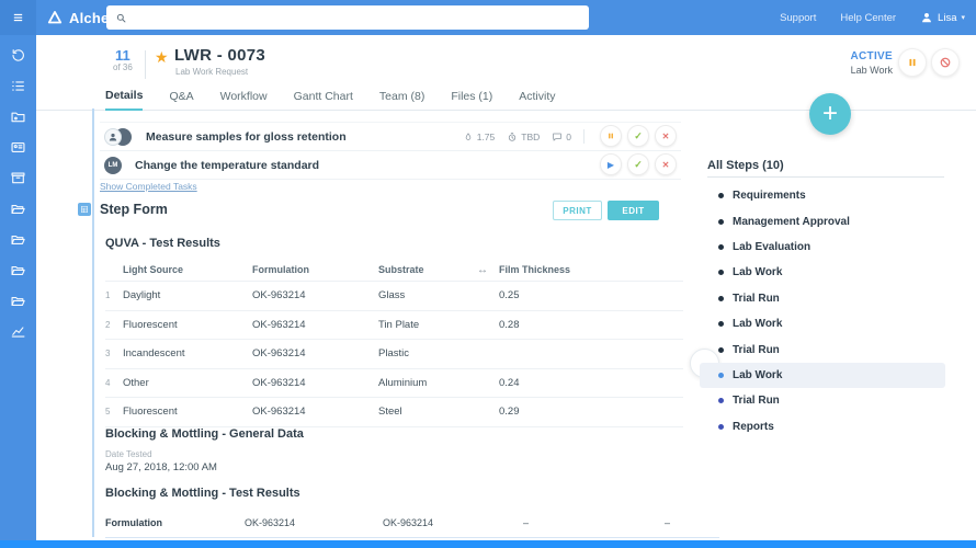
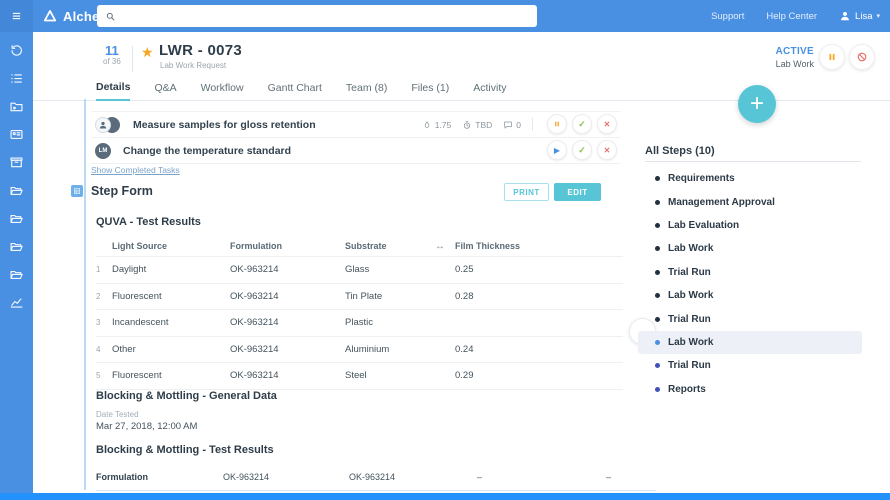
  ≡
  Alche
  Support
  Help Center
  Lisa
  11
  of 36
  ★
  LWR - 0073
  Lab Work Request
  ACTIVE
  Lab Work
  Details
  Q&A
  Workflow
  Gantt Chart
  Team (8)
  Files (1)
  Activity
  +
  Measure samples for gloss retention
  1.75
  TBD
  0
  ✓
  ✕
  Change the temperature standard
  ▶
  ✓
  ✕
  Show Completed Tasks
  Step Form
  PRINT
  EDIT
  QUVA - Test Results
  Light Source
  Formulation
  Substrate
  ↔
  Film Thickness
  1
  Daylight
  OK-963214
  Glass
  0.25
  2
  Fluorescent
  OK-963214
  Tin Plate
  0.28
  3
  Incandescent
  OK-963214
  Plastic
  4
  Other
  OK-963214
  Aluminium
  0.24
  5
  Fluorescent
  OK-963214
  Steel
  0.29
  Blocking & Mottling - General Data
  Date Tested
- Aug 27, 2018, 12:00 AM
+ Mar 27, 2018, 12:00 AM
  Blocking & Mottling - Test Results
  Formulation
  OK-963214
  OK-963214
  –
  –
  All Steps (10)
  Requirements
  Management Approval
  Lab Evaluation
  Lab Work
  Trial Run
  Lab Work
  Trial Run
  Lab Work
  Trial Run
  Reports
